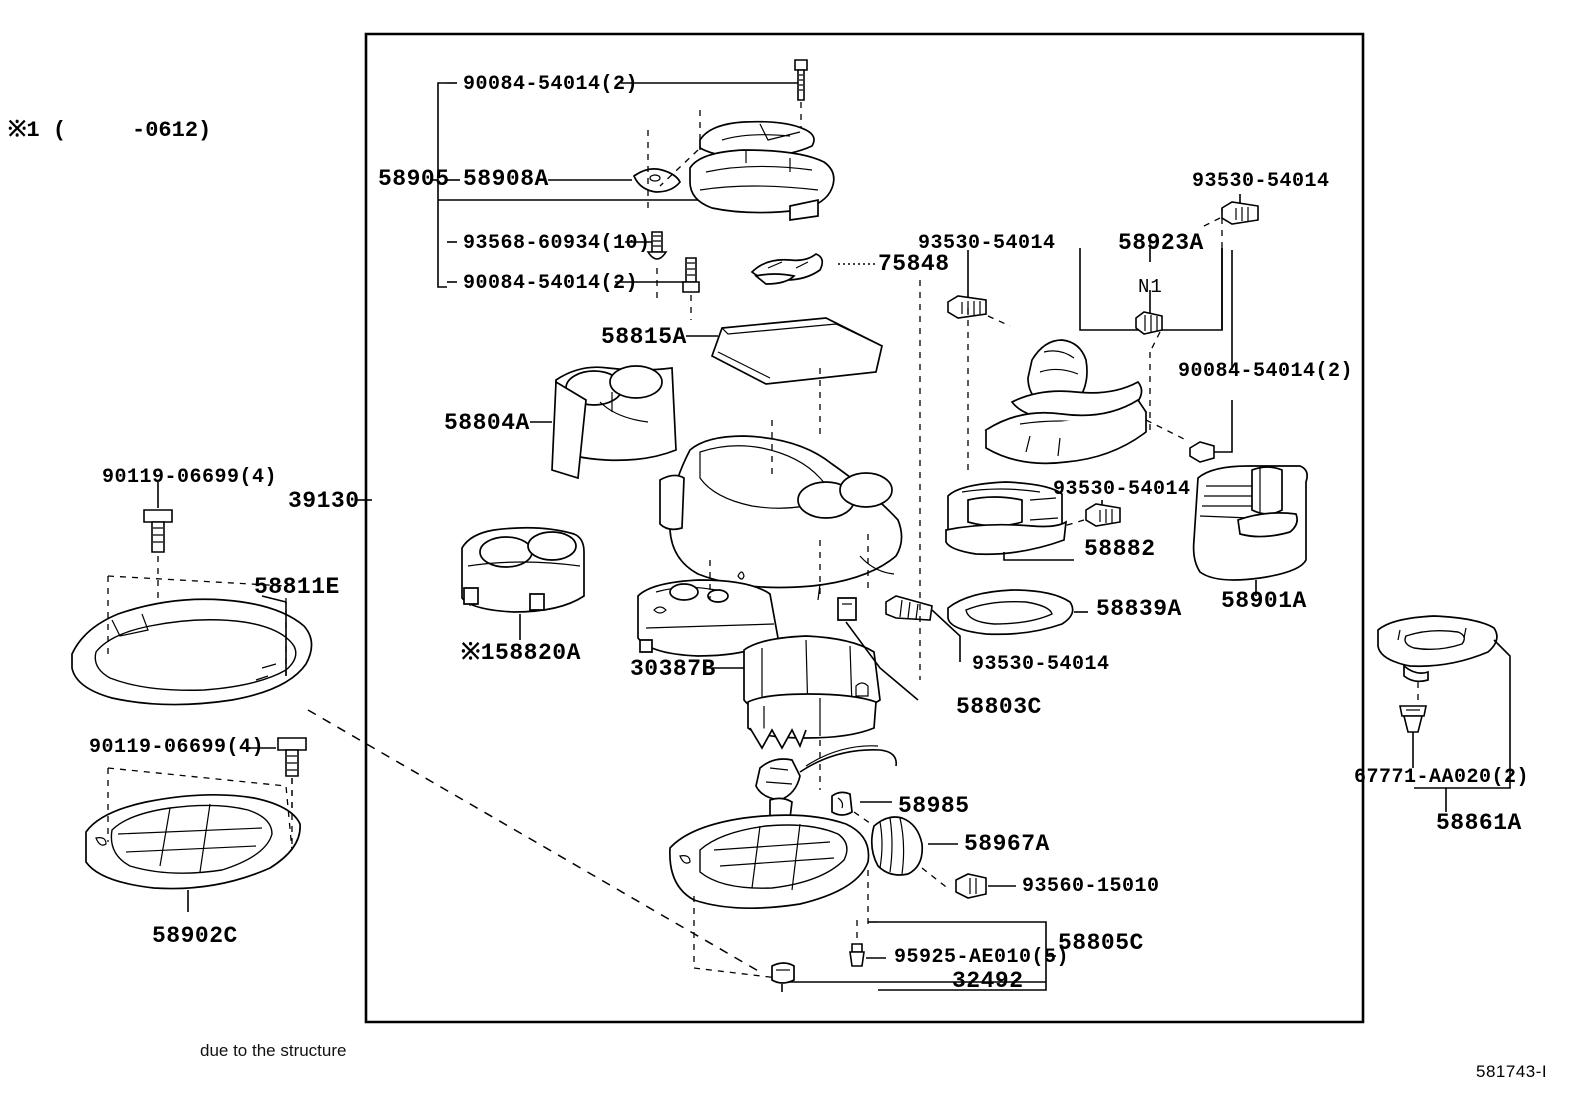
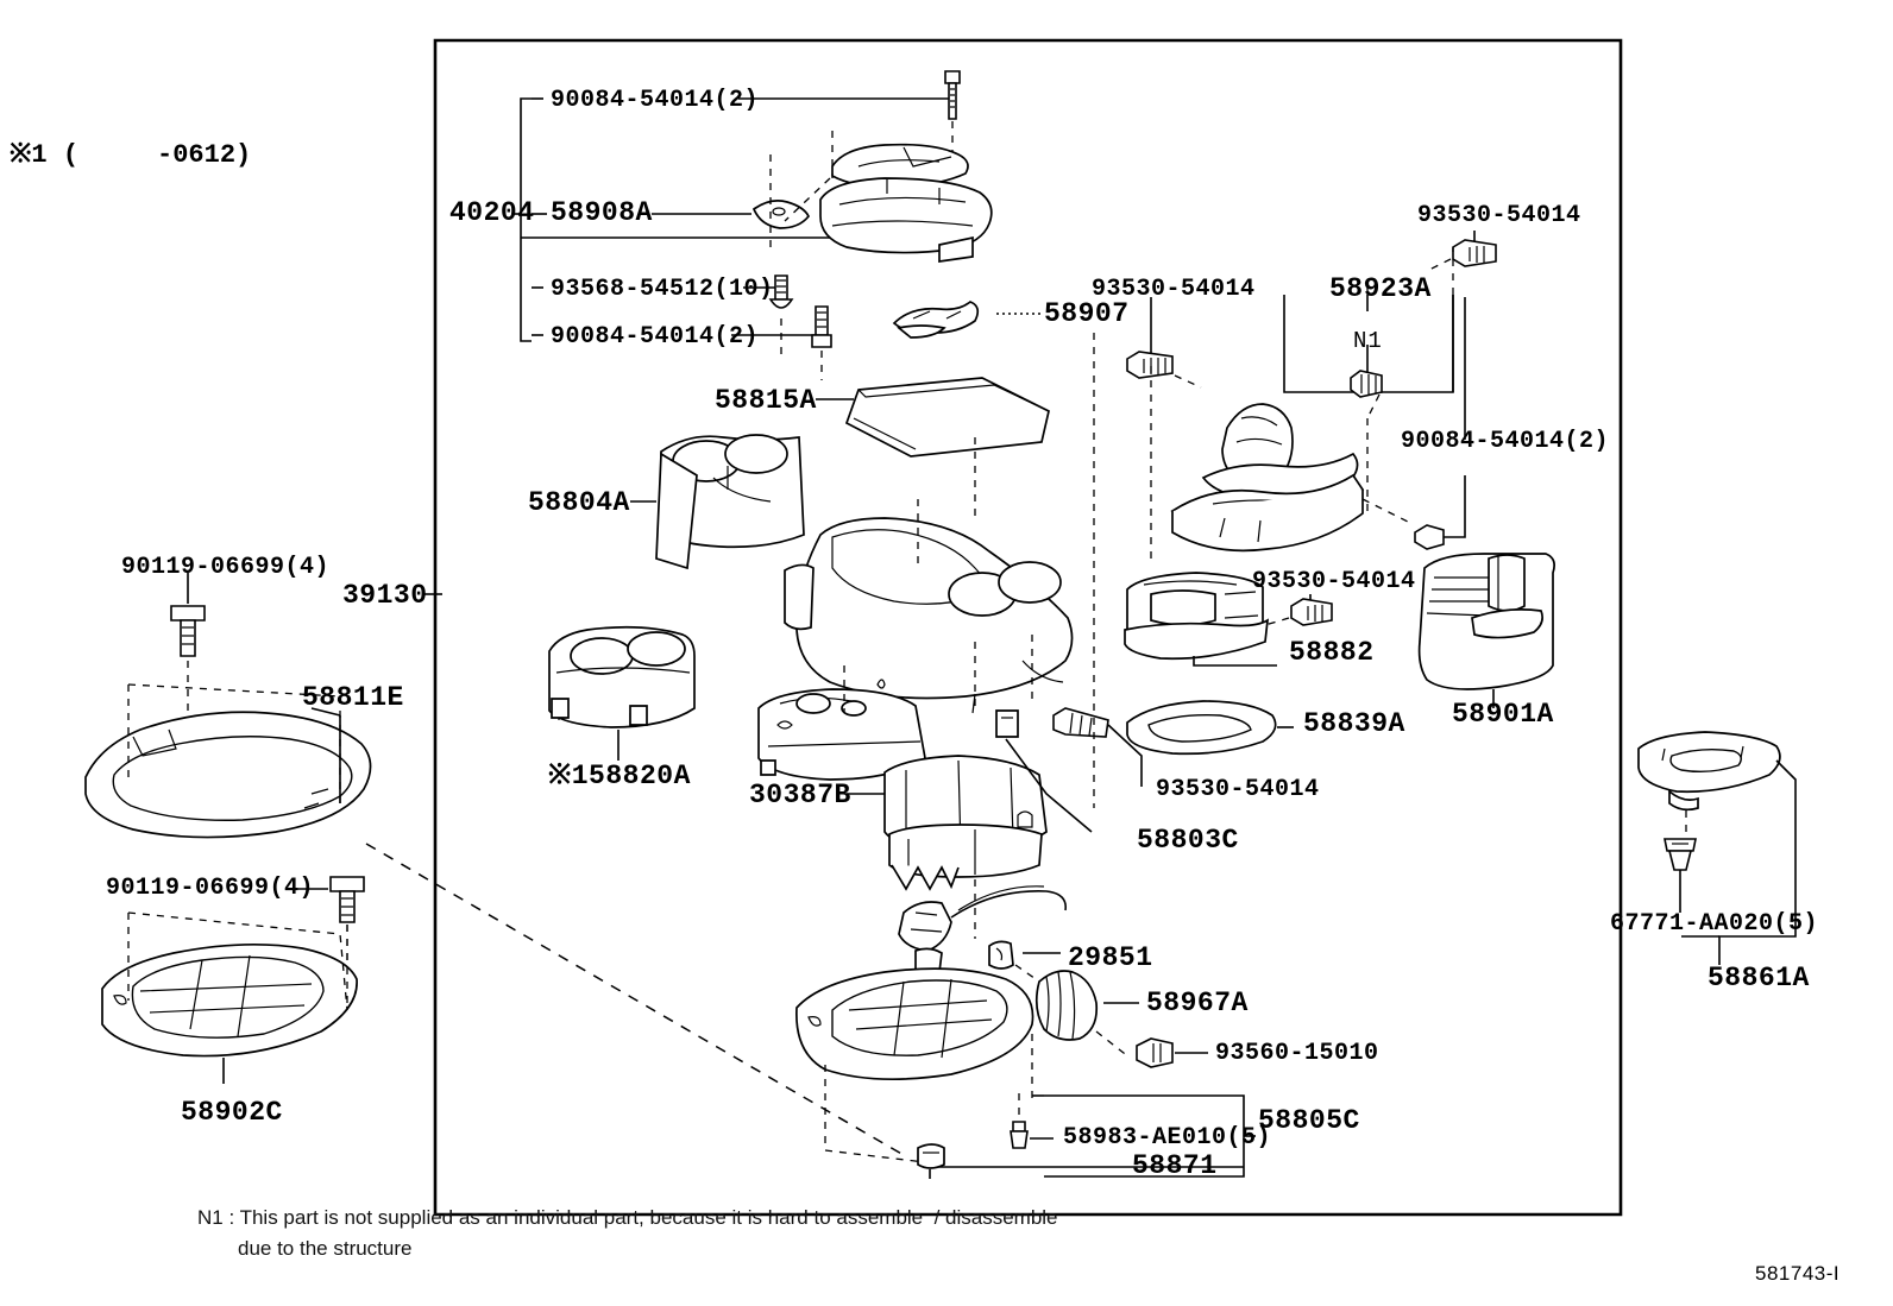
  ※1 ( -0612)
  90084-54014(2)
- 58905
+ 40204
  58908A
- 93568-60934(10)
+ 93568-54512(10)
  90084-54014(2)
- 75848
+ 58907
  93530-54014
  93530-54014
  58923A
  N1
  90084-54014(2)
  58815A
  58804A
  90119-06699(4)
  39130
  58811E
  ※158820A
  30387B
  90119-06699(4)
  58902C
  93530-54014
  58882
  58839A
  58901A
  93530-54014
  58803C
- 58985
+ 29851
  58967A
  93560-15010
- 95925-AE010(5)
+ 58983-AE010(5)
- 32492
+ 58871
  58805C
- 67771-AA020(2)
+ 67771-AA020(5)
  58861A
+ N1 : This part is not supplied as an individual part, because it is hard to assemble / disassemble
  due to the structure
  581743-I
